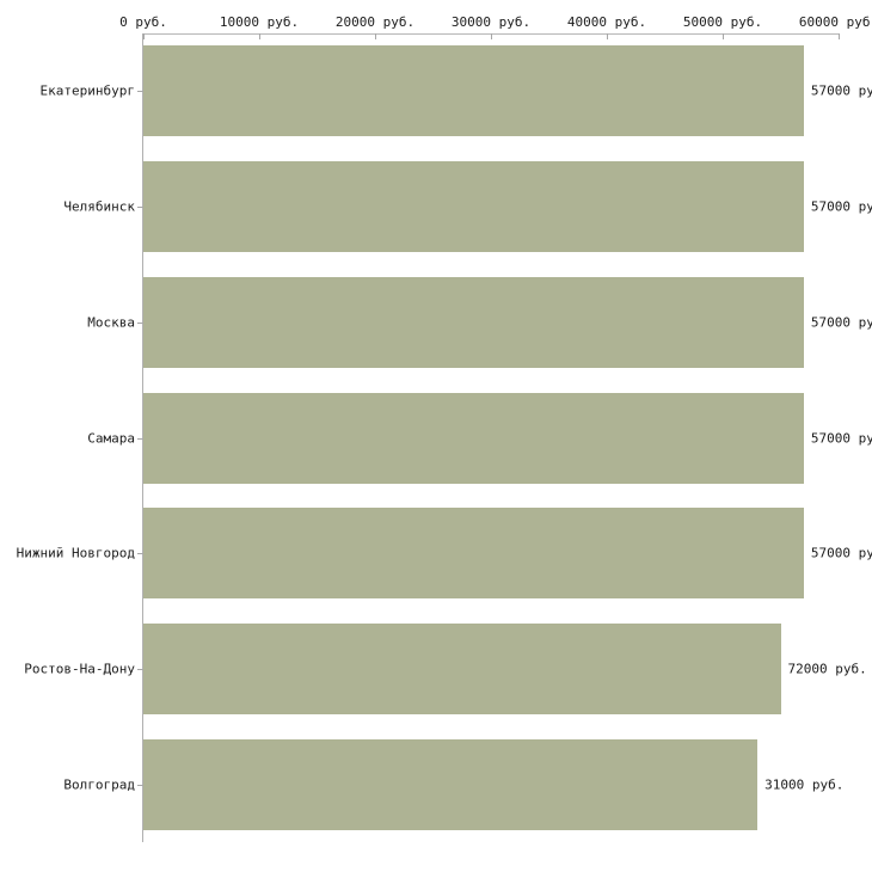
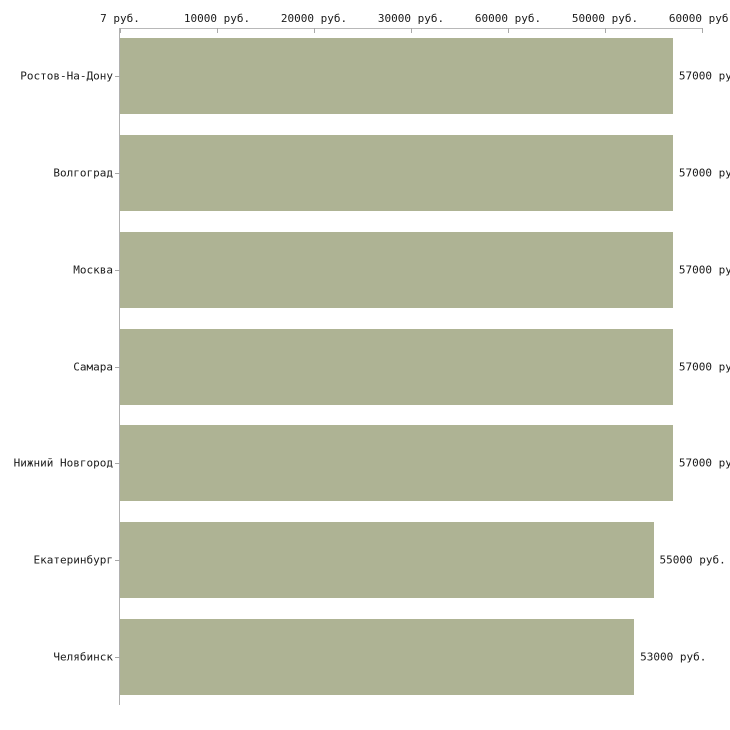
- 0 руб.
+ 7 руб.
  10000 руб.
  20000 руб.
  30000 руб.
- 40000 руб.
+ 60000 руб.
  50000 руб.
  60000 руб
- Екатеринбург
+ Ростов-На-Дону
- Челябинск
+ Волгоград
  Москва
  Самара
  Нижний Новгород
- Ростов-На-Дону
+ Екатеринбург
- Волгоград
+ Челябинск
  57000 ру
  57000 ру
  57000 ру
  57000 ру
  57000 ру
- 72000 руб.
+ 55000 руб.
- 31000 руб.
+ 53000 руб.
